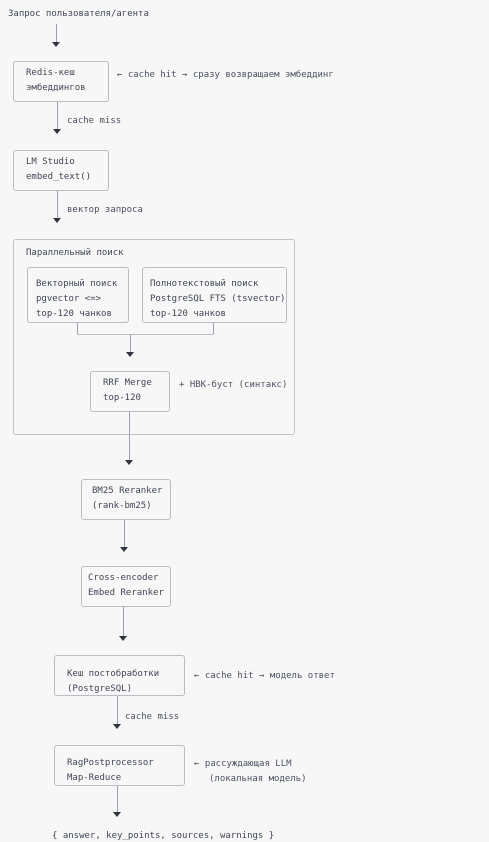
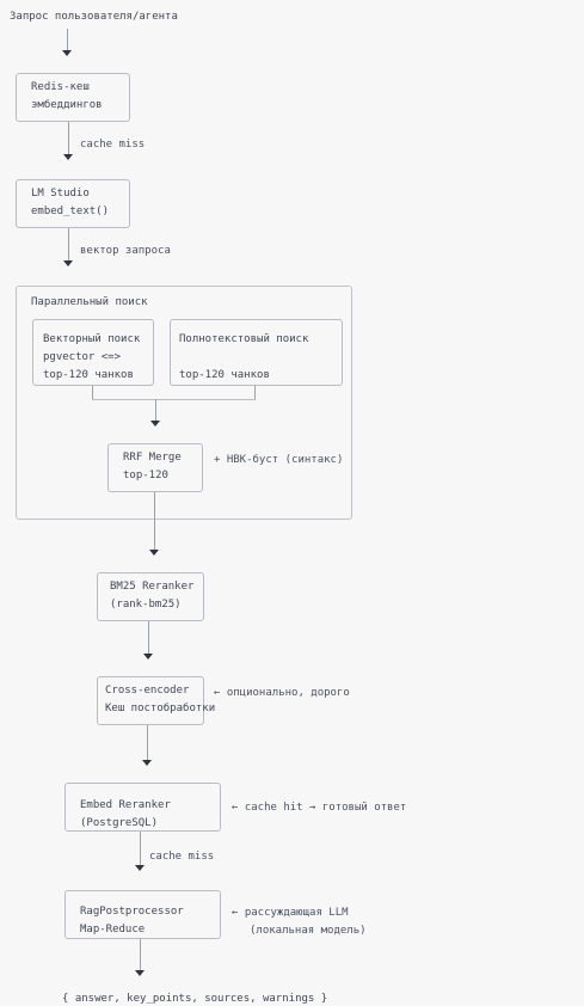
  Запрос пользователя/агента
  Redis-кеш
  эмбеддингов
- ← cache hit → сразу возвращаем эмбеддинг
  cache miss
  LM Studio
  embed_text()
  вектор запроса
  Параллельный поиск
  Векторный поиск
  pgvector <=>
  top-120 чанков
  Полнотекстовый поиск
- PostgreSQL FTS (tsvector)
  top-120 чанков
  RRF Merge
  top-120
  + НВК-буст (синтакс)
  BM25 Reranker
  (rank-bm25)
  Cross-encoder
- Embed Reranker
+ Кеш постобработки
+ ← опционально, дорого
- Кеш постобработки
+ Embed Reranker
  (PostgreSQL)
- ← cache hit → модель ответ
+ ← cache hit → готовый ответ
  cache miss
  RagPostprocessor
  Map-Reduce
  ← рассуждающая LLM
  (локальная модель)
  { answer, key_points, sources, warnings }
